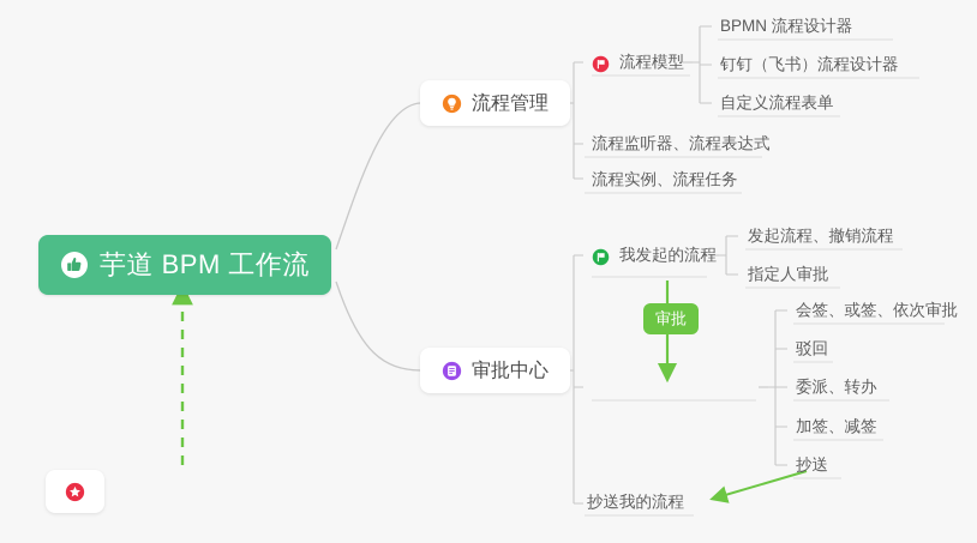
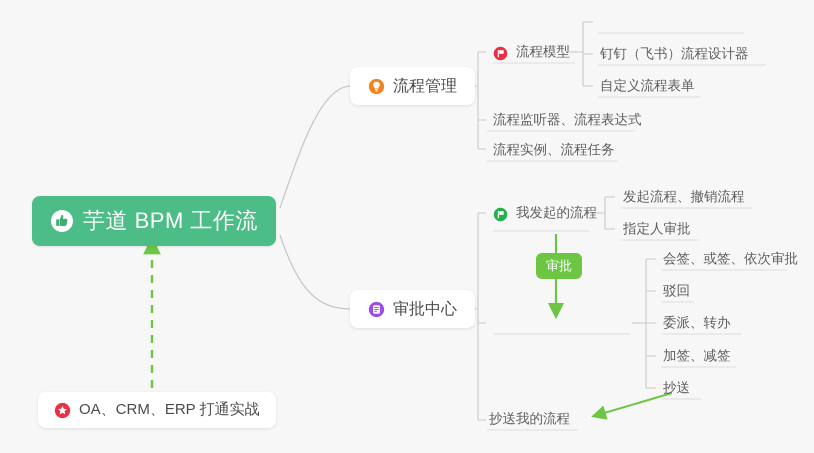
  芋道 BPM 工作流
  流程管理
  流程模型
- BPMN 流程设计器
  钉钉（飞书）流程设计器
  自定义流程表单
  流程监听器、流程表达式
  流程实例、流程任务
  审批中心
  我发起的流程
  发起流程、撤销流程
  指定人审批
  会签、或签、依次审批
  驳回
  委派、转办
  加签、减签
  抄送
  抄送我的流程
  审批
+ OA、CRM、ERP 打通实战
